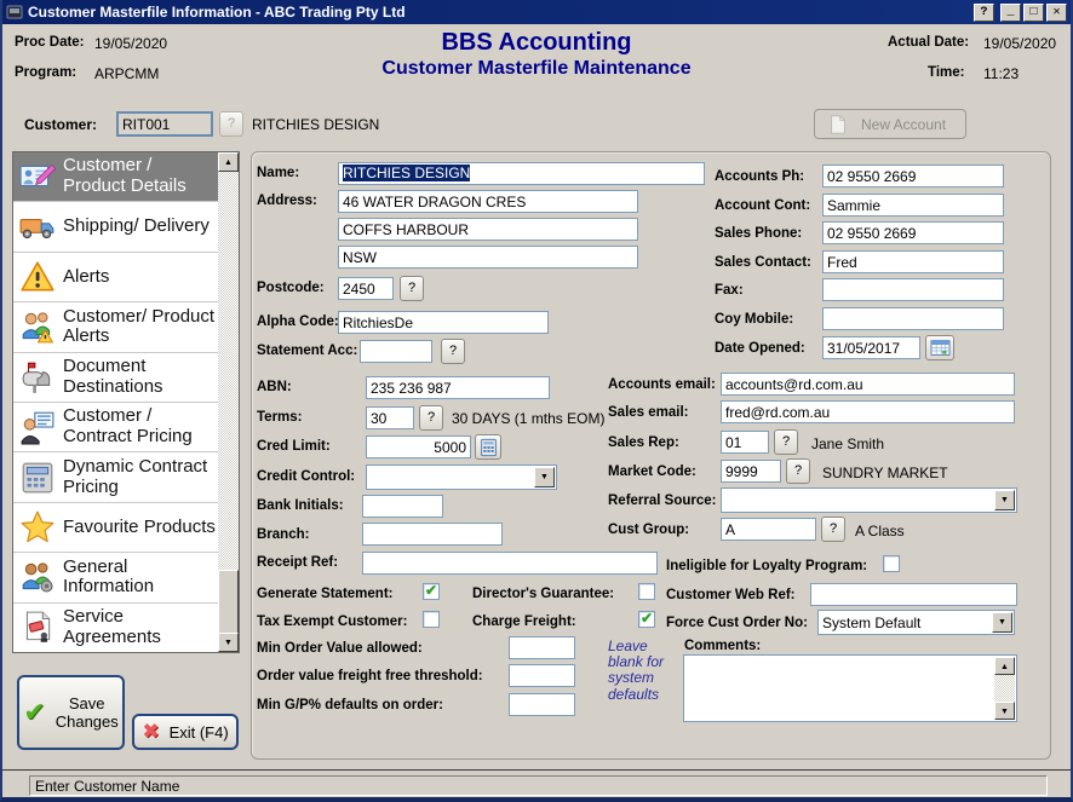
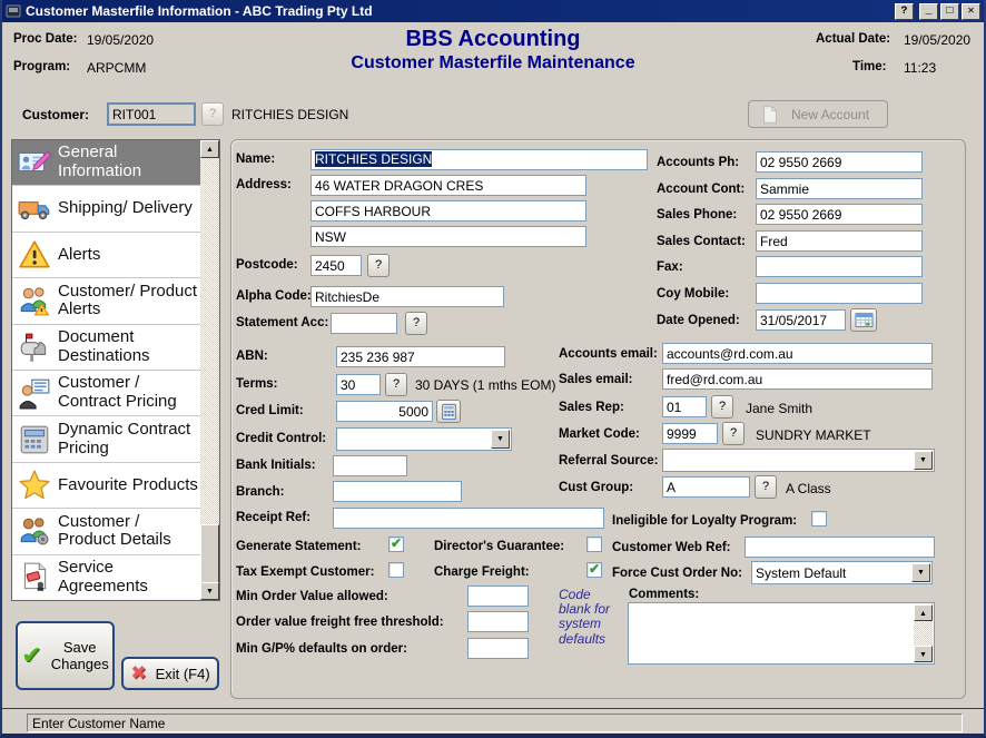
  Customer Masterfile Information - ABC Trading Pty Ltd
  ?
  _
  □
  ✕
  Proc Date:
  19/05/2020
  Program:
  ARPCMM
  BBS Accounting
  Customer Masterfile Maintenance
  Actual Date:
  19/05/2020
  Time:
  11:23
  Customer:
  RIT001
  ?
  RITCHIES DESIGN
  New Account
- Customer / Product Details
+ General Information
  Shipping/ Delivery
  Alerts
  Customer/ Product Alerts
  Document Destinations
  Customer / Contract Pricing
  Dynamic Contract Pricing
  Favourite Products
- General Information
+ Customer / Product Details
  Service Agreements
  Name:
  RITCHIES DESIGN
  Address:
  46 WATER DRAGON CRES
  COFFS HARBOUR
  NSW
  Postcode:
  2450
  ?
  Alpha Code:
  RitchiesDe
  Statement Acc:
  ?
  ABN:
  235 236 987
  Terms:
  30
  ?
  30 DAYS (1 mths EOM)
  Cred Limit:
  5000
  Credit Control:
  Bank Initials:
  Branch:
  Receipt Ref:
  Generate Statement:
  Director's Guarantee:
  Tax Exempt Customer:
  Charge Freight:
  Min Order Value allowed:
  Order value freight free threshold:
  Min G/P% defaults on order:
- Leave blank for system defaults
+ Code blank for system defaults
  Comments:
  Accounts Ph:
  02 9550 2669
  Account Cont:
  Sammie
  Sales Phone:
  02 9550 2669
  Sales Contact:
  Fred
  Fax:
  Coy Mobile:
  Date Opened:
  31/05/2017
  Accounts email:
  accounts@rd.com.au
  Sales email:
  fred@rd.com.au
  Sales Rep:
  01
  ?
  Jane Smith
  Market Code:
  9999
  ?
  SUNDRY MARKET
  Referral Source:
  Cust Group:
  A
  ?
  A Class
  Ineligible for Loyalty Program:
  Customer Web Ref:
  Force Cust Order No:
  System Default
  ✔
  Save Changes
  ✖
  Exit (F4)
  Enter Customer Name
